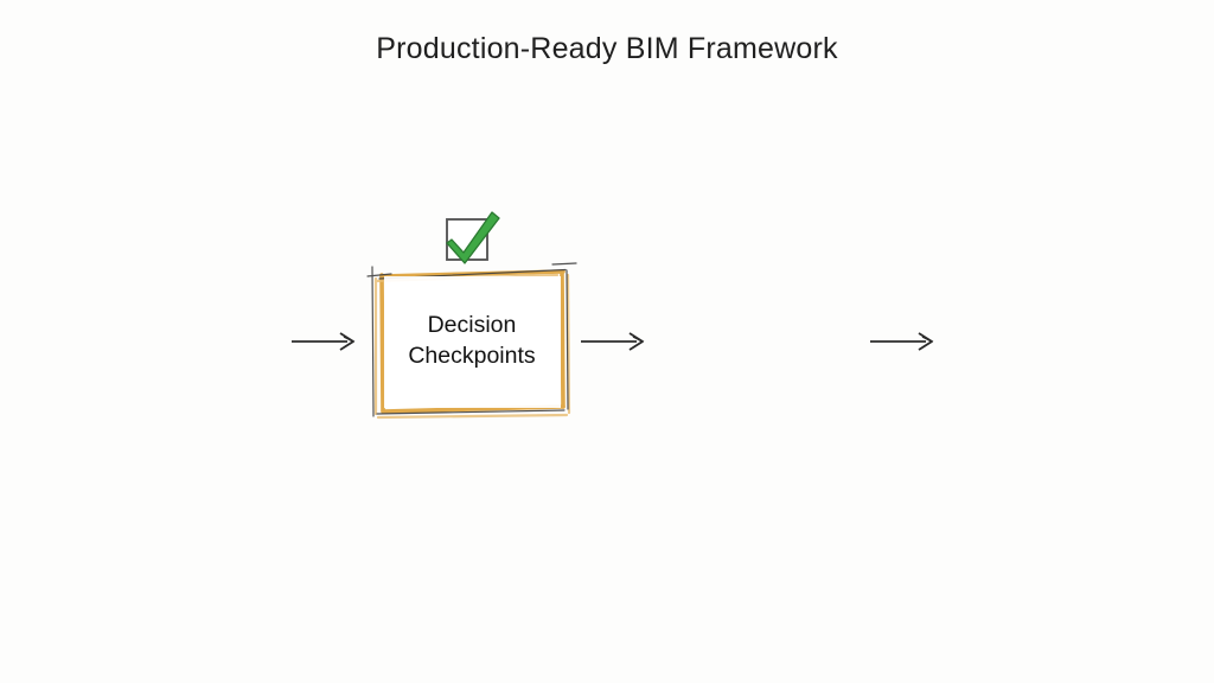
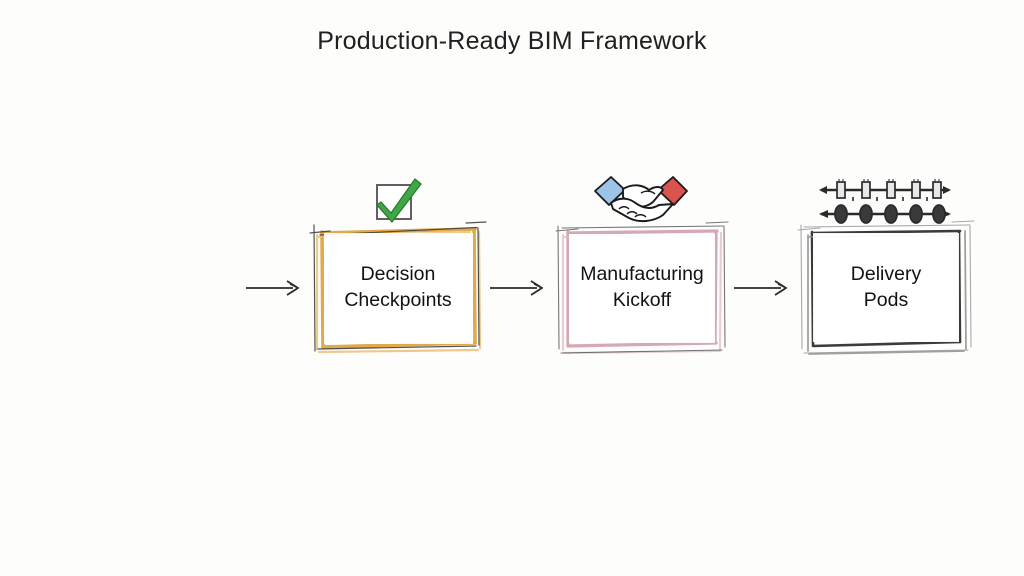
  Production-Ready BIM Framework
  Decision
  Checkpoints
+ Manufacturing
+ Kickoff
+ Delivery
+ Pods
